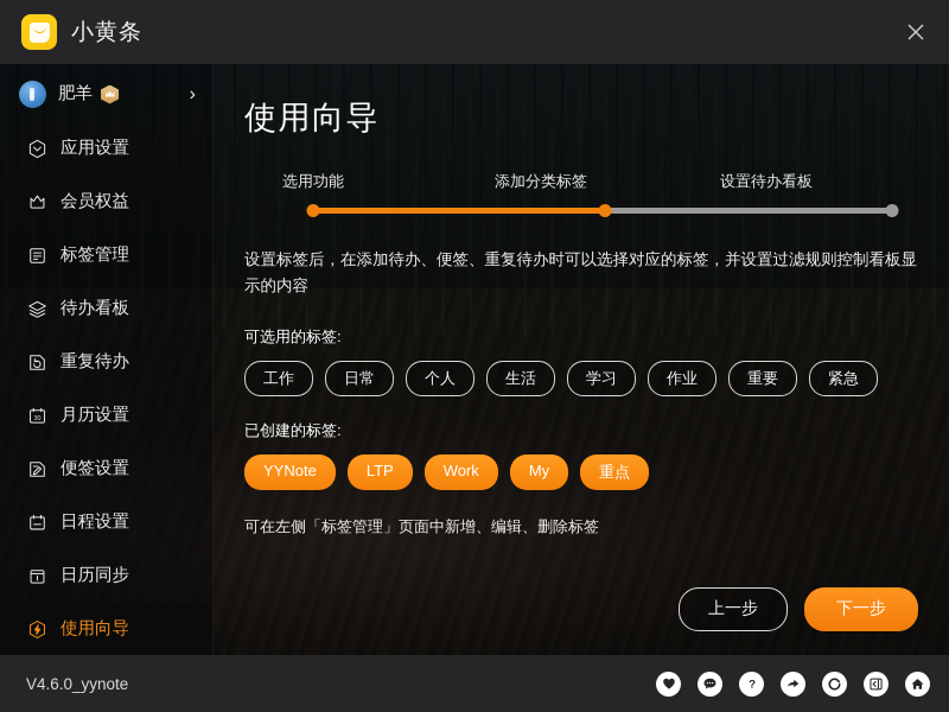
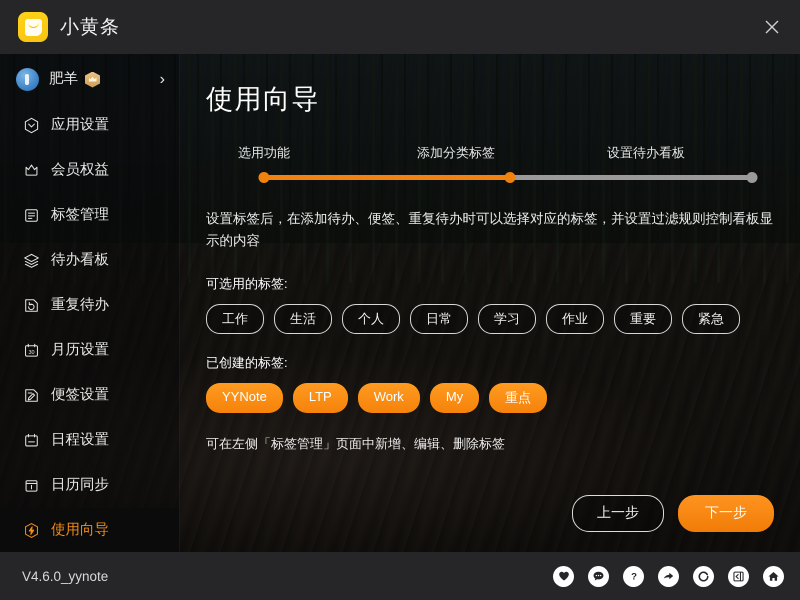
  小黄条
  肥羊
  ›
  应用设置
  会员权益
  标签管理
  待办看板
  重复待办
  月历设置
  便签设置
  日程设置
  日历同步
  使用向导
  使用向导
  选用功能
  添加分类标签
  设置待办看板
  设置标签后，在添加待办、便签、重复待办时可以选择对应的标签，并设置过滤规则控制看板显示的内容
  可选用的标签:
  工作
- 日常
+ 生活
  个人
- 生活
+ 日常
  学习
  作业
  重要
  紧急
  已创建的标签:
  YYNote
  LTP
  Work
  My
  重点
  可在左侧「标签管理」页面中新增、编辑、删除标签
  上一步
  下一步
  V4.6.0_yynote
  ?
